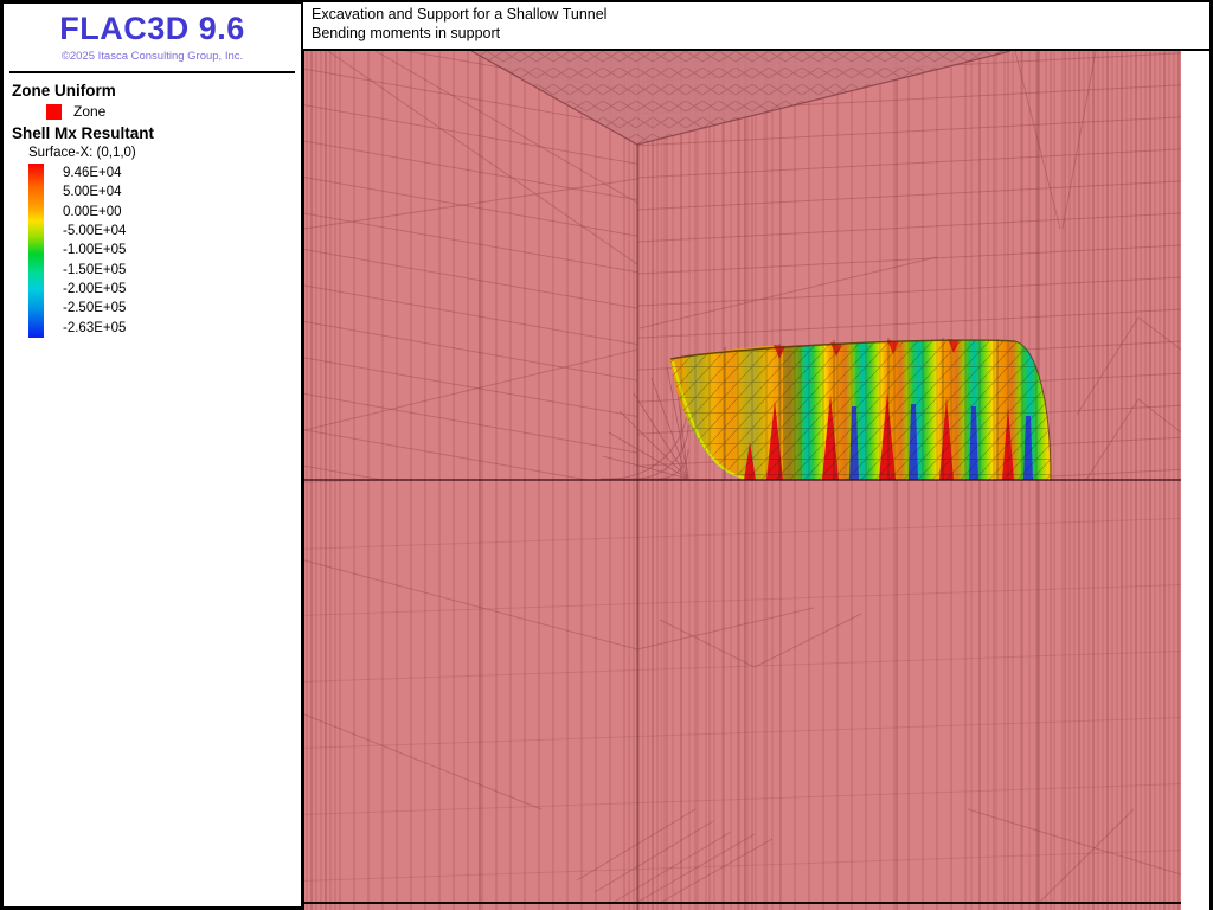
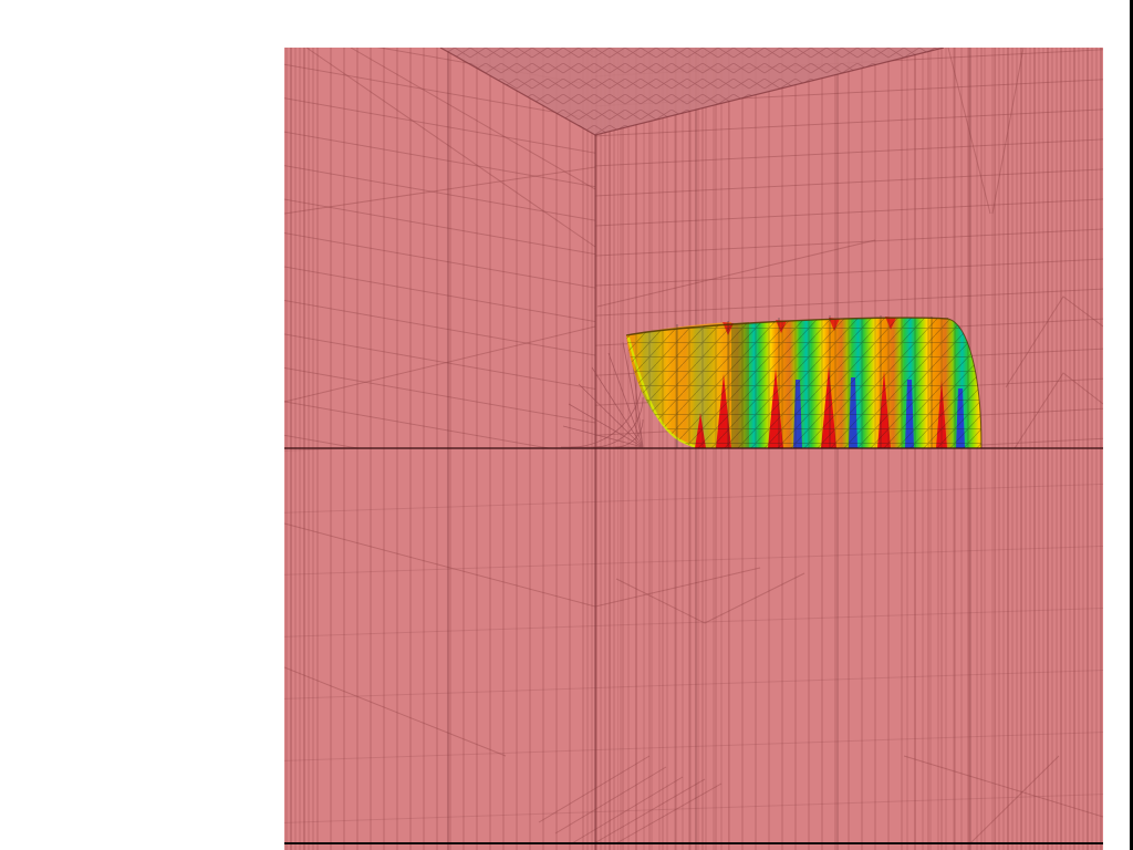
- FLAC3D 9.6
- ©2025 Itasca Consulting Group, Inc.
- Zone Uniform
- Zone
- Shell Mx Resultant
- Surface-X: (0,1,0)
- 9.46E+04
- 5.00E+04
- 0.00E+00
- -5.00E+04
- -1.00E+05
- -1.50E+05
- -2.00E+05
- -2.50E+05
- -2.63E+05
- Excavation and Support for a Shallow Tunnel
- Bending moments in support
